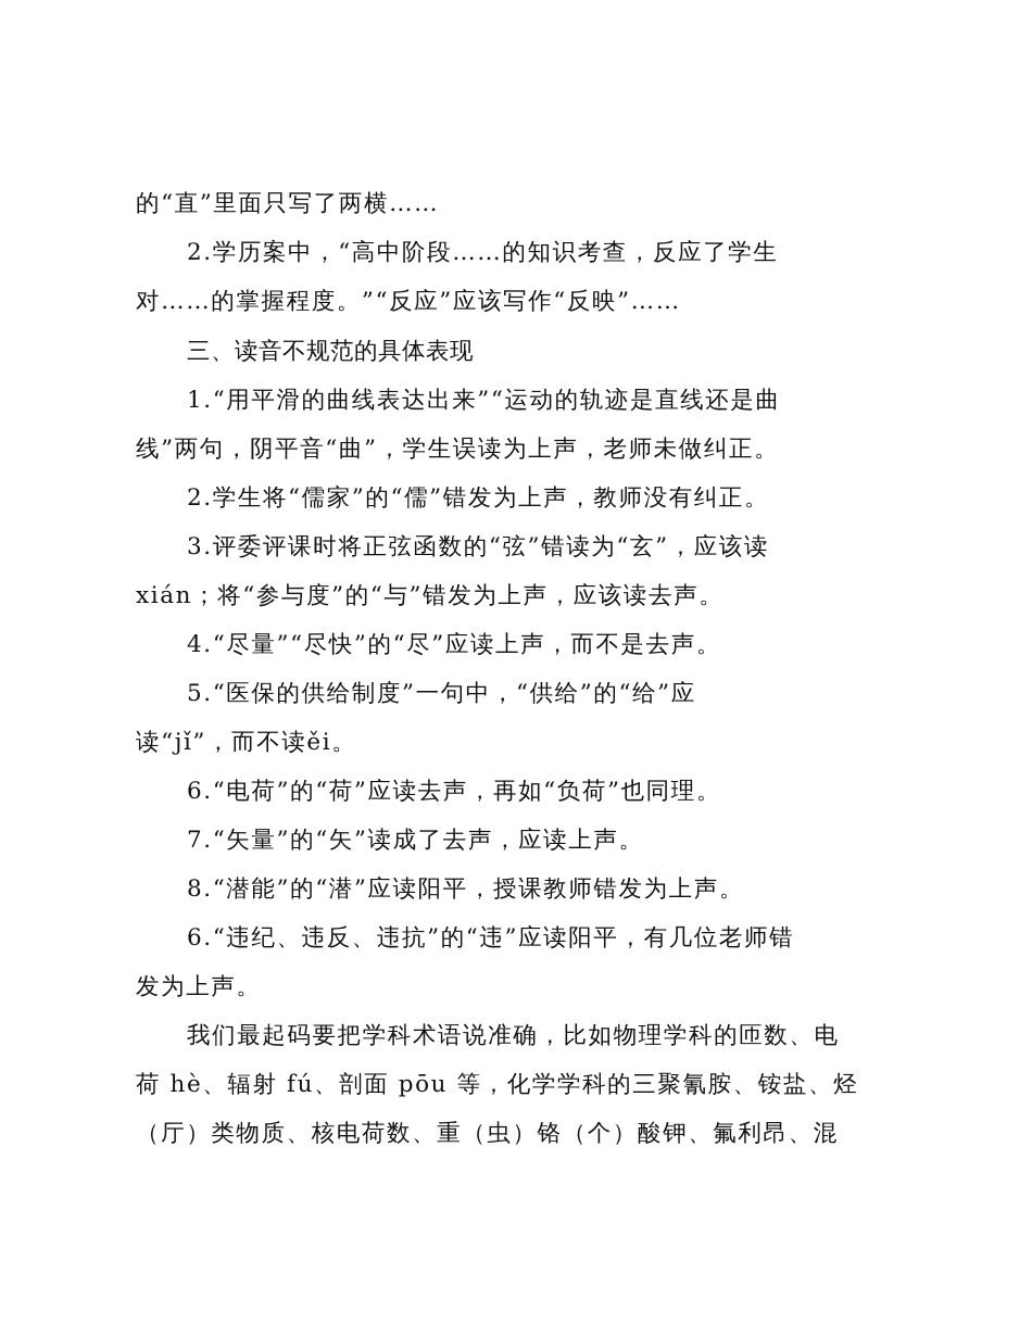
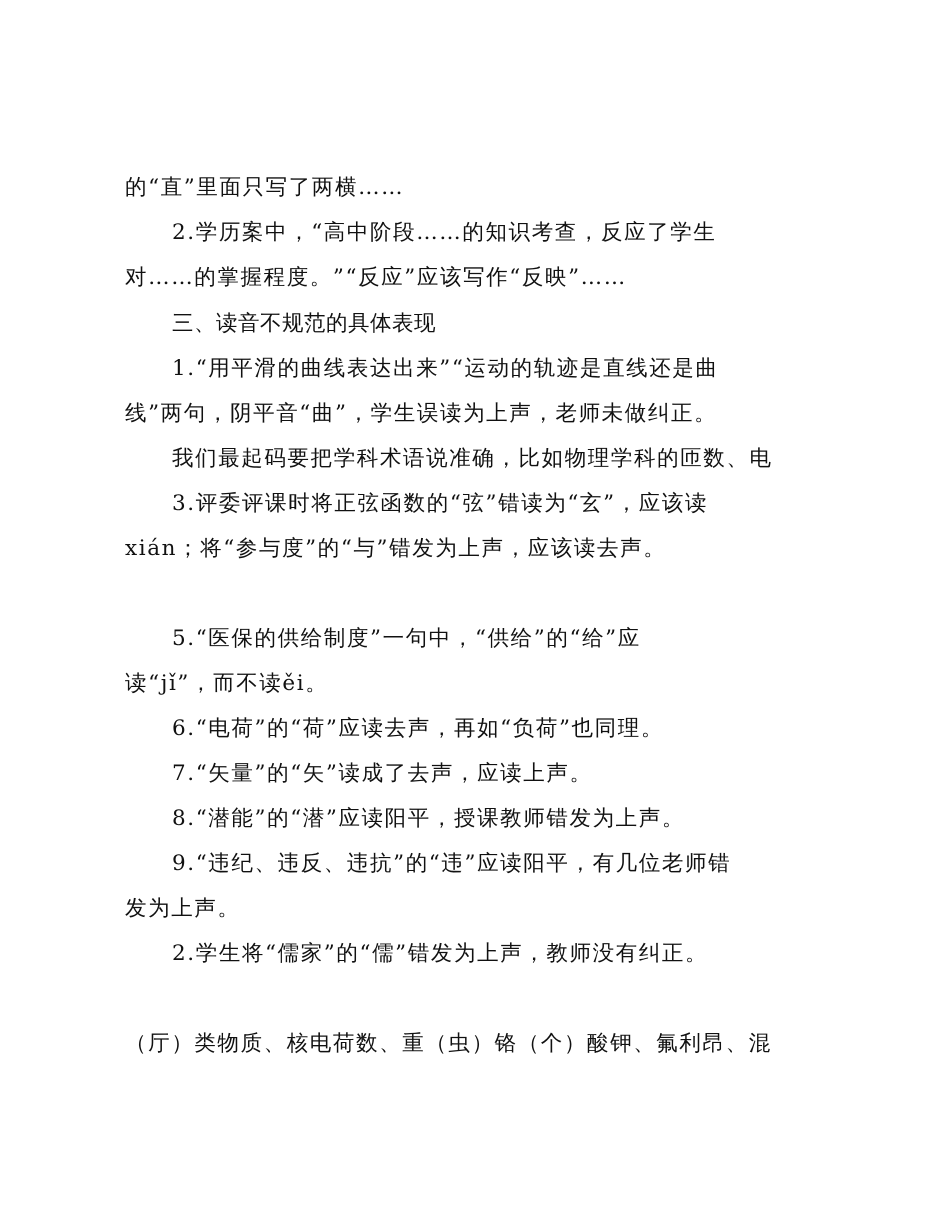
  的“直”里面只写了两横……
  2.学历案中，“高中阶段……的知识考查，反应了学生
  对……的掌握程度。”“反应”应该写作“反映”……
  三、读音不规范的具体表现
  1.“用平滑的曲线表达出来”“运动的轨迹是直线还是曲
  线”两句，阴平音“曲”，学生误读为上声，老师未做纠正。
- 2.学生将“儒家”的“儒”错发为上声，教师没有纠正。
+ 我们最起码要把学科术语说准确，比如物理学科的匝数、电
  3.评委评课时将正弦函数的“弦”错读为“玄”，应该读
  xián；将“参与度”的“与”错发为上声，应该读去声。
- 4.“尽量”“尽快”的“尽”应读上声，而不是去声。
  5.“医保的供给制度”一句中，“供给”的“给”应
  读“jǐ”，而不读ěi。
  6.“电荷”的“荷”应读去声，再如“负荷”也同理。
  7.“矢量”的“矢”读成了去声，应读上声。
  8.“潜能”的“潜”应读阳平，授课教师错发为上声。
- 6.“违纪、违反、违抗”的“违”应读阳平，有几位老师错
+ 9.“违纪、违反、违抗”的“违”应读阳平，有几位老师错
  发为上声。
- 我们最起码要把学科术语说准确，比如物理学科的匝数、电
+ 2.学生将“儒家”的“儒”错发为上声，教师没有纠正。
- 荷 hè、辐射 fú、剖面 pōu 等，化学学科的三聚氰胺、铵盐、烃
  （厅）类物质、核电荷数、重（虫）铬（个）酸钾、氟利昂、混
